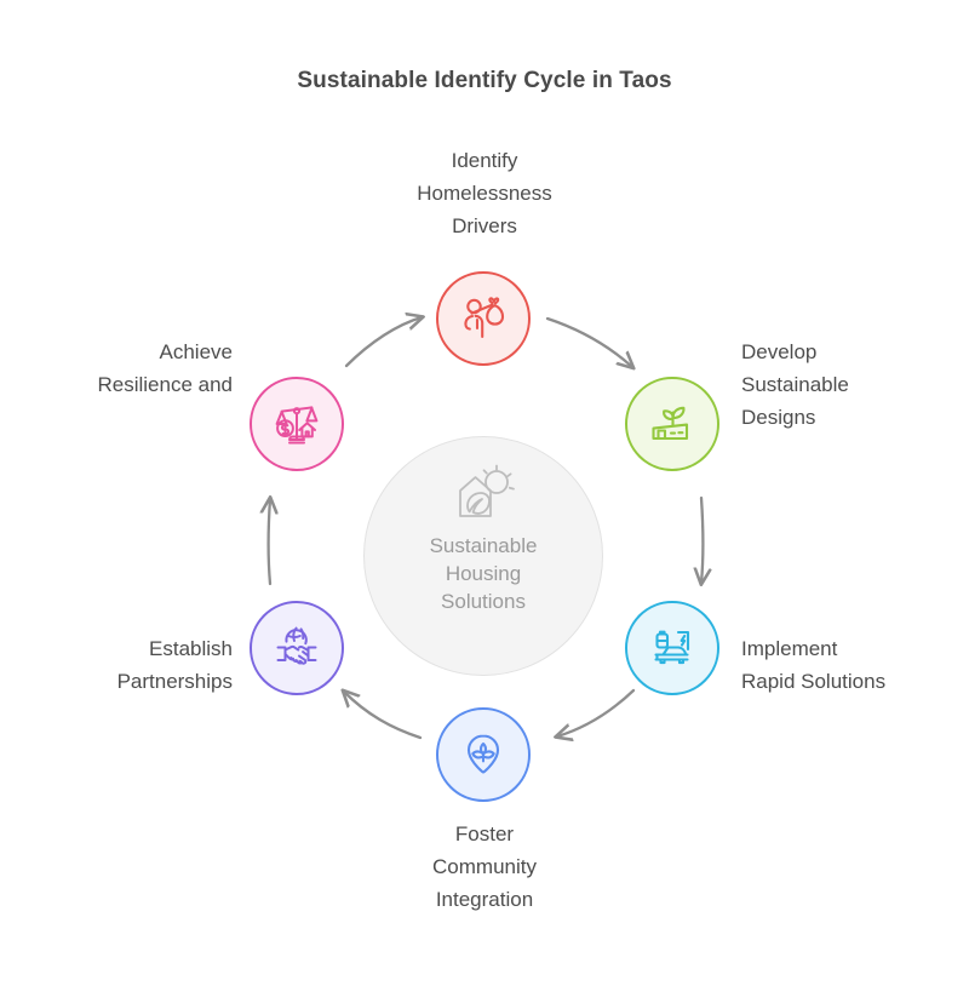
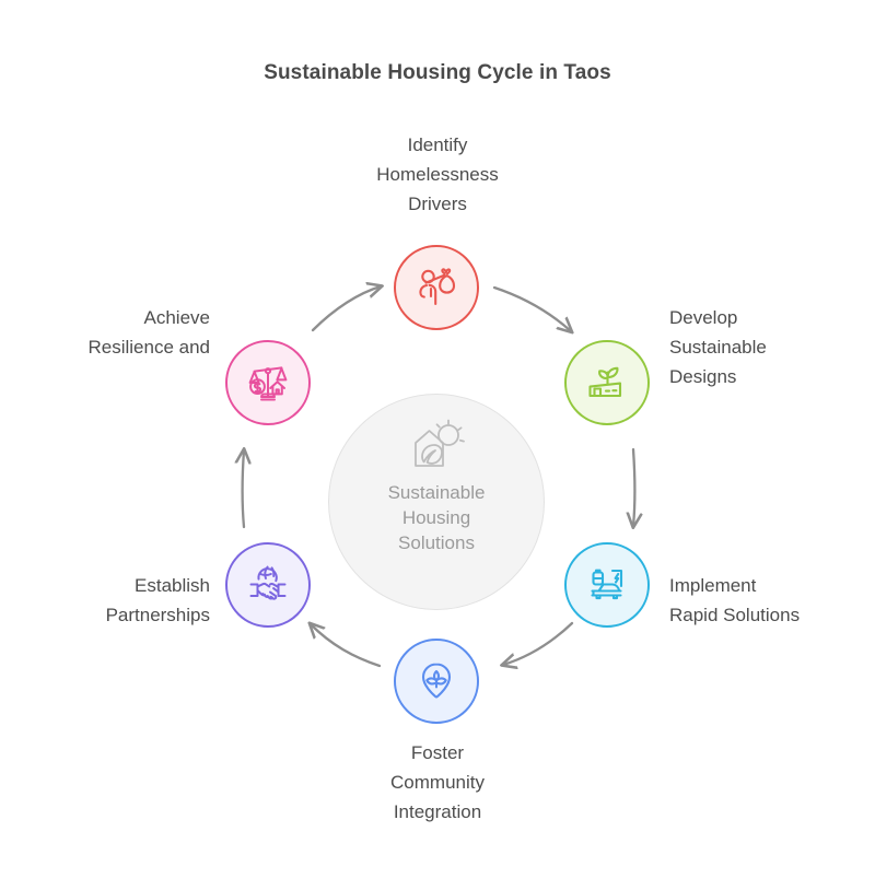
- Sustainable Identify Cycle in Taos
+ Sustainable Housing Cycle in Taos
  Sustainable
  Housing
  Solutions
  Identify
  Homelessness
  Drivers
  Develop
  Sustainable
  Designs
  Implement
  Rapid Solutions
  Foster
  Community
  Integration
  Establish
  Partnerships
  Achieve
  Resilience and
